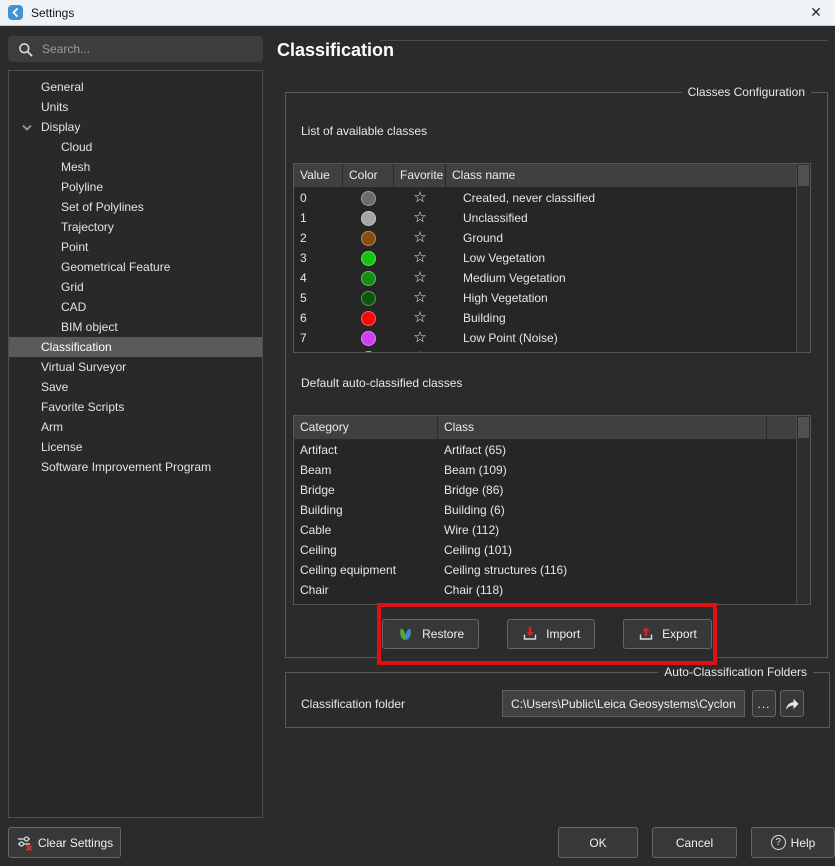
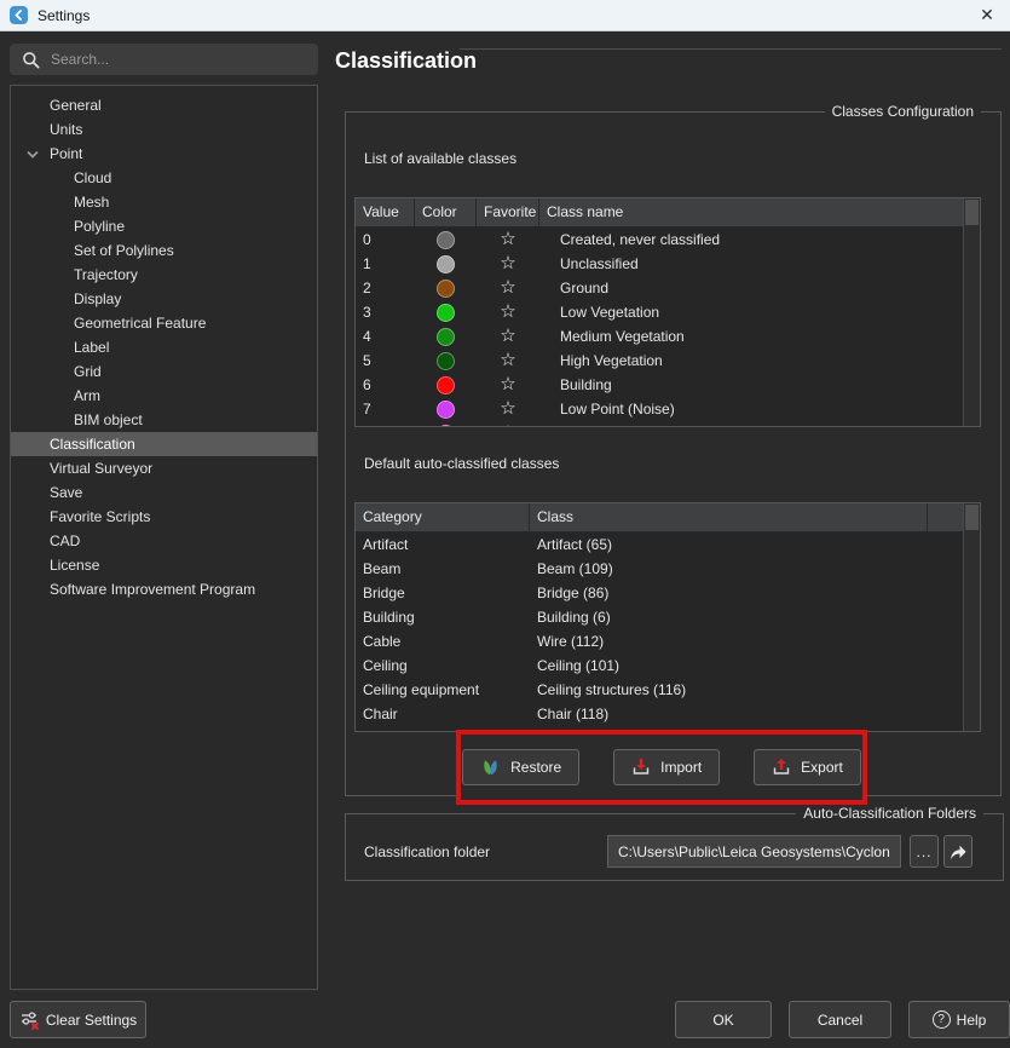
  Settings
  ✕
  Search...
  General
  Units
- Display
+ Point
  Cloud
  Mesh
  Polyline
  Set of Polylines
  Trajectory
- Point
+ Display
  Geometrical Feature
+ Label
  Grid
- CAD
+ Arm
  BIM object
  Classification
  Virtual Surveyor
  Save
  Favorite Scripts
- Arm
+ CAD
  License
  Software Improvement Program
  Classification
  Classes Configuration
  List of available classes
  Value
  Color
  Favorite
  Class name
  0
  ☆
  Created, never classified
  1
  ☆
  Unclassified
  2
  ☆
  Ground
  3
  ☆
  Low Vegetation
  4
  ☆
  Medium Vegetation
  5
  ☆
  High Vegetation
  6
  ☆
  Building
  7
  ☆
  Low Point (Noise)
  Default auto-classified classes
  Category
  Class
  Artifact
  Artifact (65)
  Beam
  Beam (109)
  Bridge
  Bridge (86)
  Building
  Building (6)
  Cable
  Wire (112)
  Ceiling
  Ceiling (101)
  Ceiling equipment
  Ceiling structures (116)
  Chair
  Chair (118)
  Restore
  Import
  Export
  Auto-Classification Folders
  Classification folder
  C:\Users\Public\Leica Geosystems\Cyclon
  ...
  Clear Settings
  OK
  Cancel
  ?
  Help
